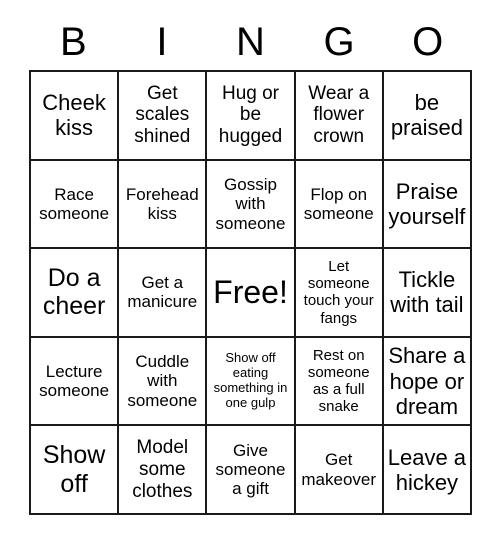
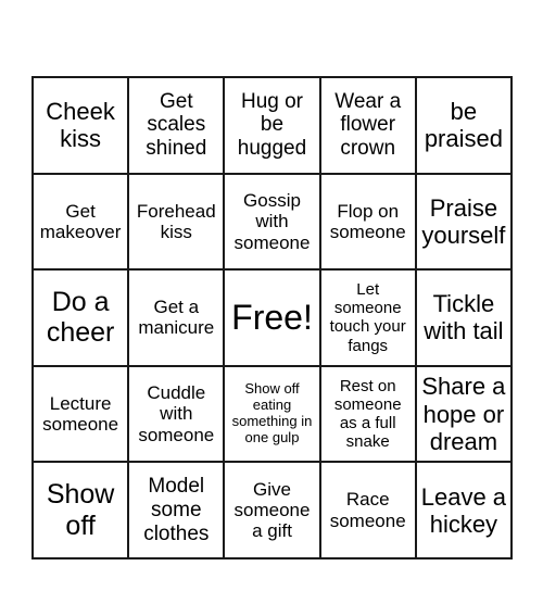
- B
- I
- N
- G
- O
  Cheek kiss
  Get scales shined
  Hug or be hugged
  Wear a flower crown
  be praised
- Race someone
+ Get makeover
  Forehead kiss
  Gossip with someone
  Flop on someone
  Praise yourself
  Do a cheer
  Get a manicure
  Free!
  Let someone touch your fangs
  Tickle with tail
  Lecture someone
  Cuddle with someone
  Show off eating something in one gulp
  Rest on someone as a full snake
  Share a hope or dream
  Show off
  Model some clothes
  Give someone a gift
- Get makeover
+ Race someone
  Leave a hickey
